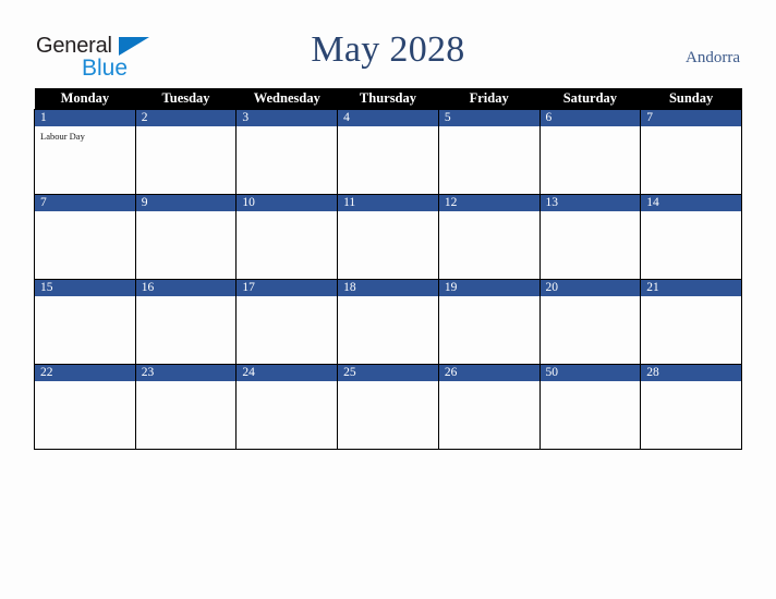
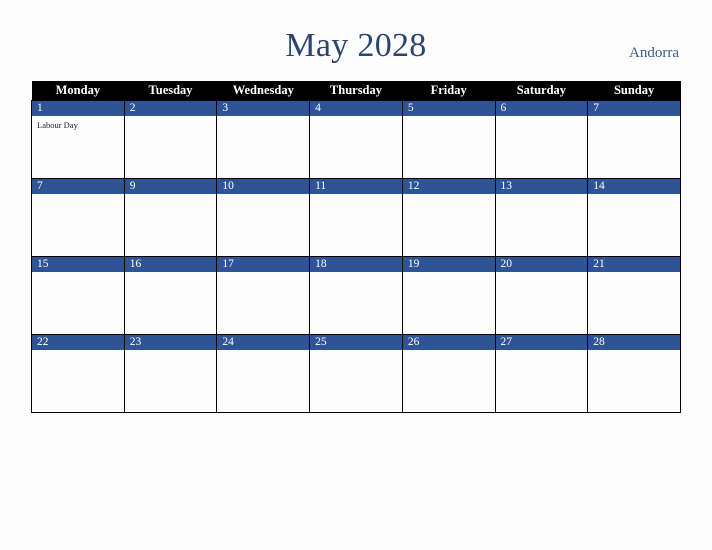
- General
- Blue
  May 2028
  Andorra
  Monday	Tuesday	Wednesday	Thursday	Friday	Saturday	Sunday
  1Labour Day	2	3	4	5	6	7
  7	9	10	11	12	13	14
  15	16	17	18	19	20	21
- 22	23	24	25	26	50	28
+ 22	23	24	25	26	27	28
